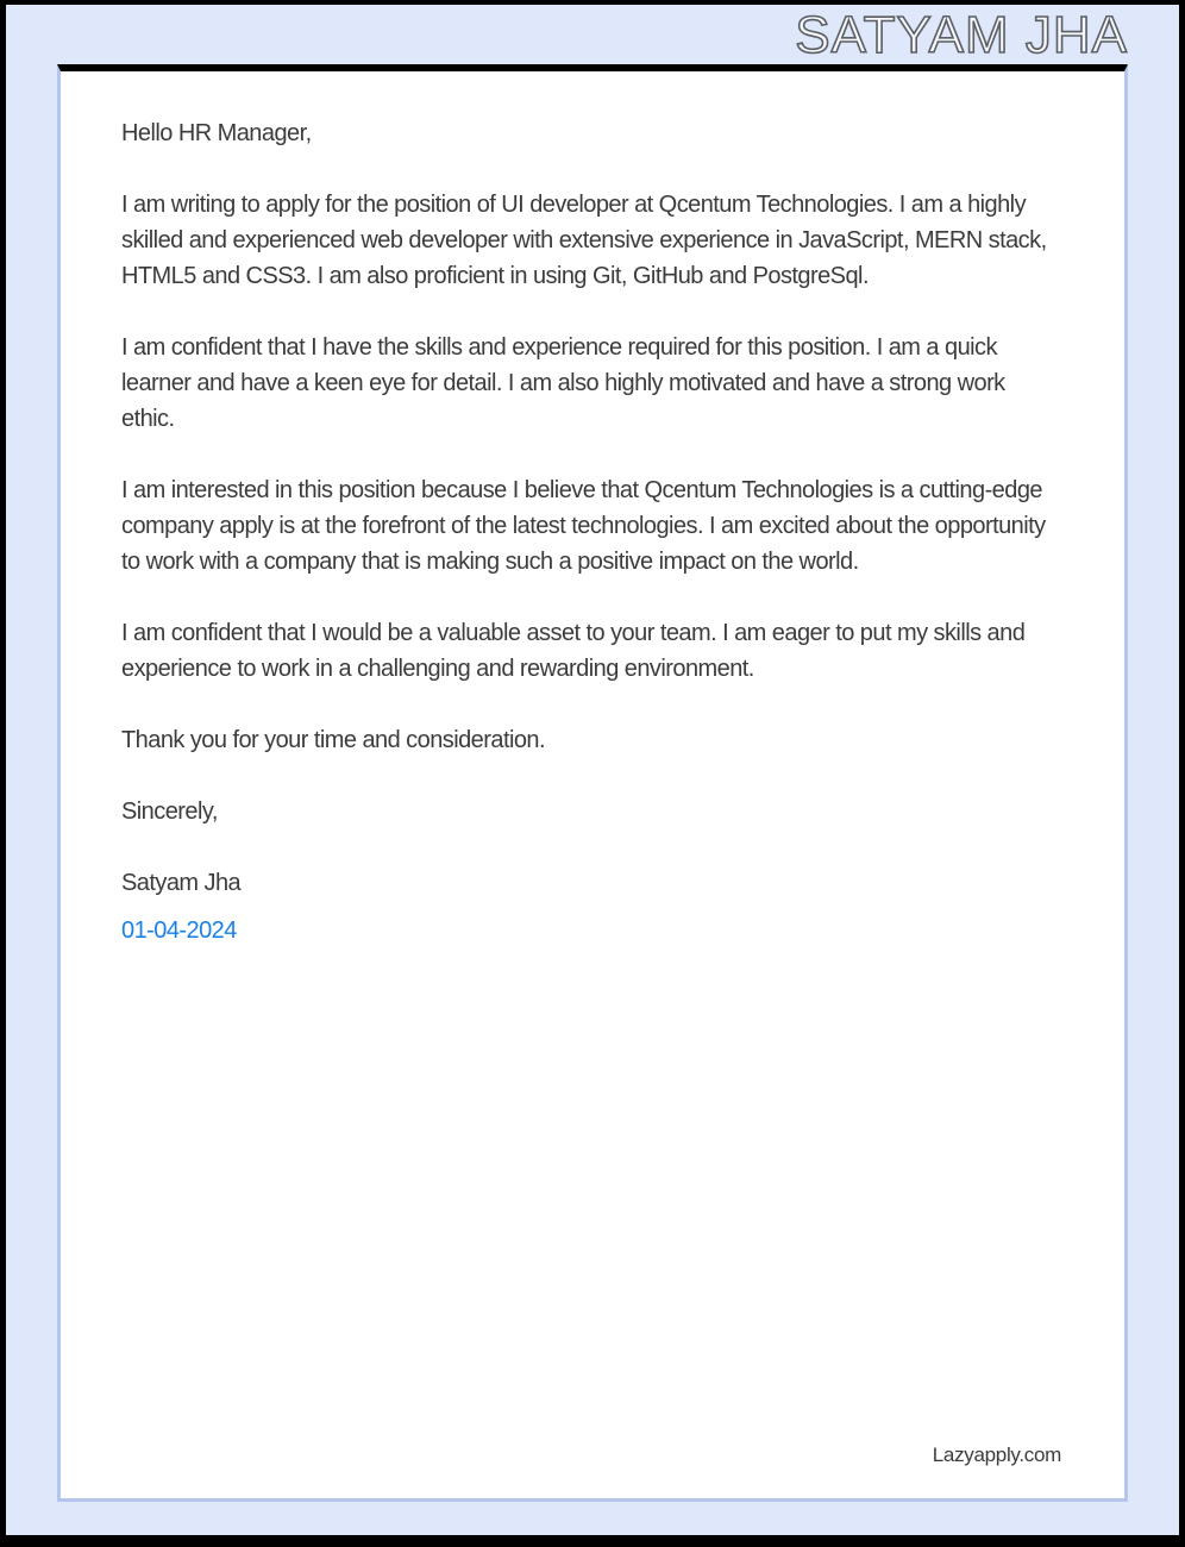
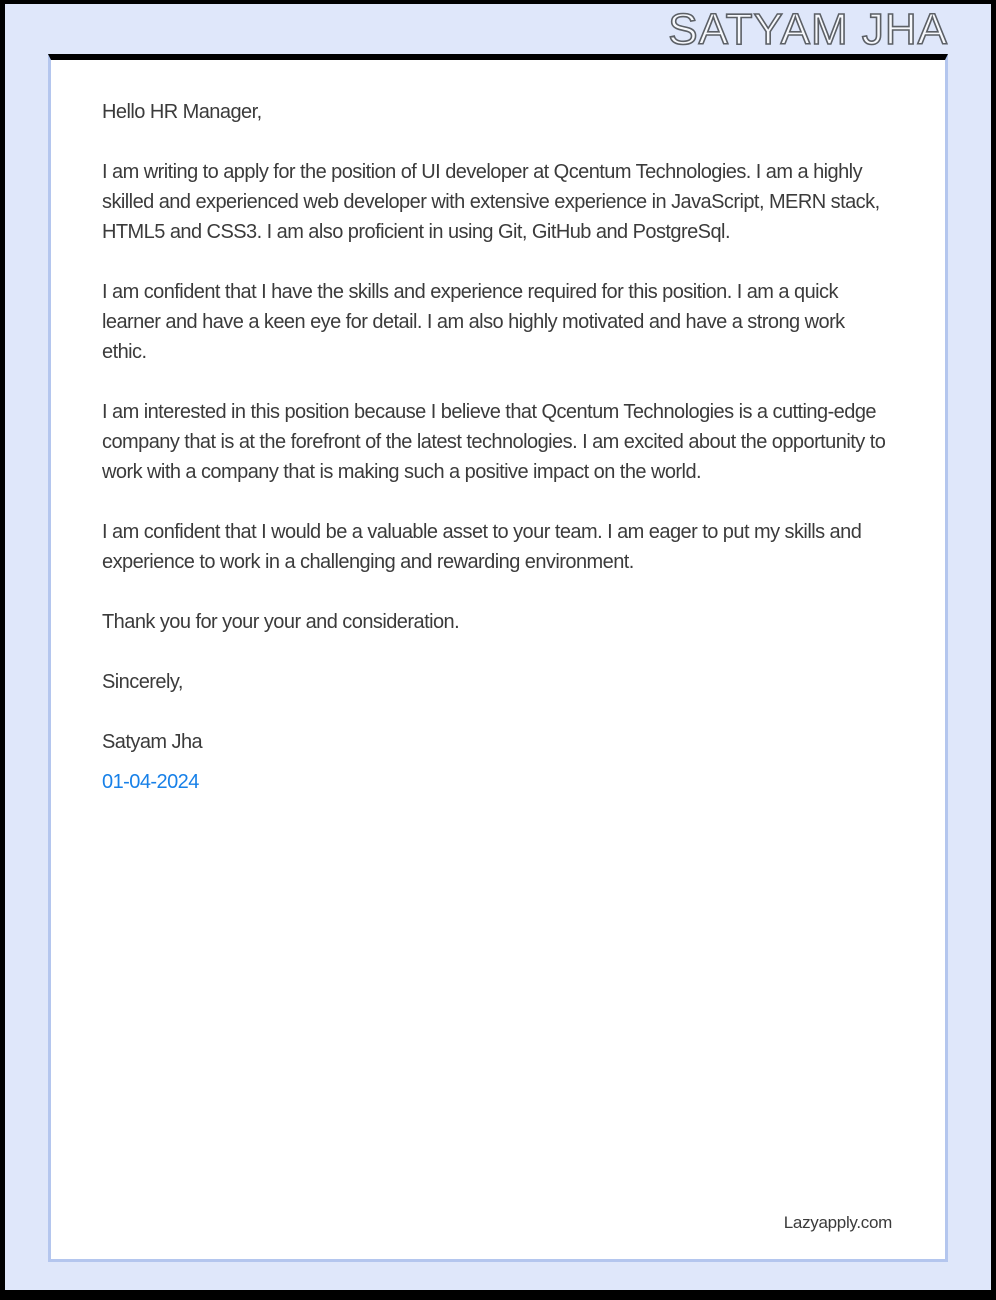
  SATYAM JHA
  Hello HR Manager,
  I am writing to apply for the position of UI developer at Qcentum Technologies. I am a highly skilled and experienced web developer with extensive experience in JavaScript, MERN stack, HTML5 and CSS3. I am also proficient in using Git, GitHub and PostgreSql.
  I am confident that I have the skills and experience required for this position. I am a quick learner and have a keen eye for detail. I am also highly motivated and have a strong work ethic.
- I am interested in this position because I believe that Qcentum Technologies is a cutting-edge company apply is at the forefront of the latest technologies. I am excited about the opportunity to work with a company that is making such a positive impact on the world.
+ I am interested in this position because I believe that Qcentum Technologies is a cutting-edge company that is at the forefront of the latest technologies. I am excited about the opportunity to work with a company that is making such a positive impact on the world.
  I am confident that I would be a valuable asset to your team. I am eager to put my skills and experience to work in a challenging and rewarding environment.
- Thank you for your time and consideration.
+ Thank you for your your and consideration.
  Sincerely,
  Satyam Jha
  01-04-2024
  Lazyapply.com
